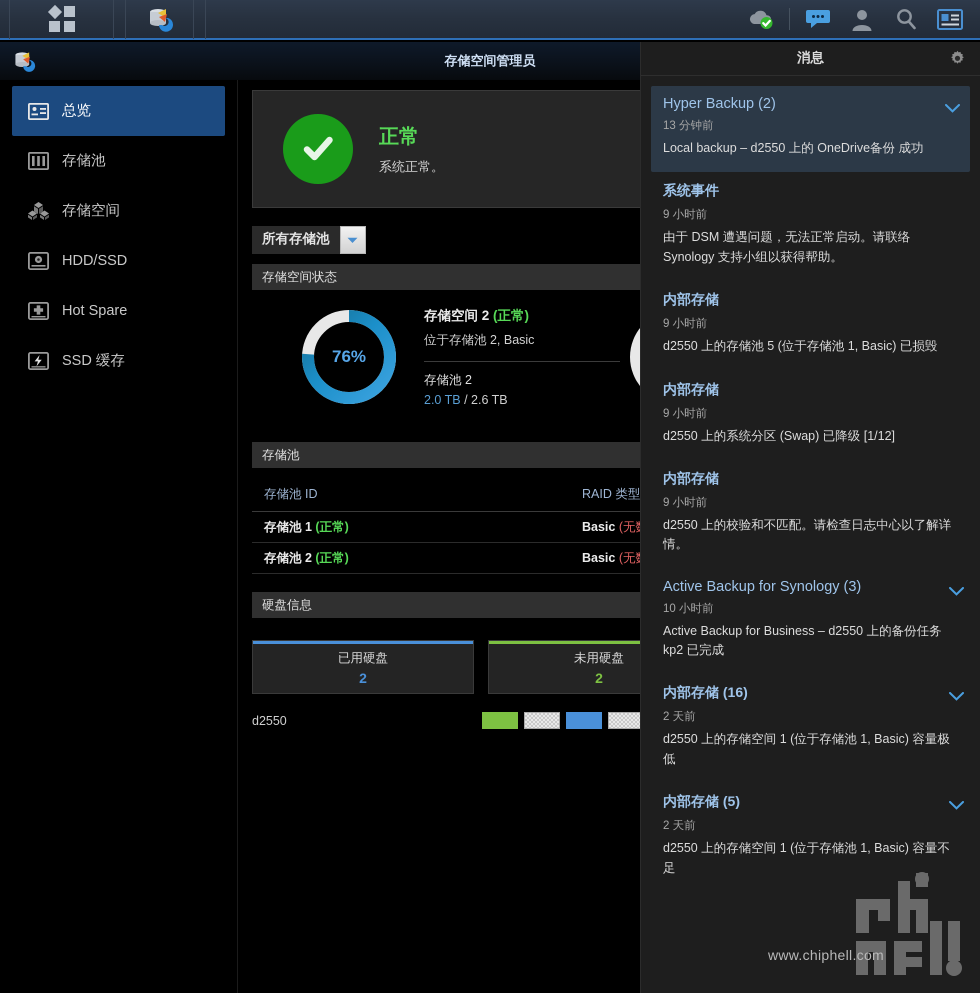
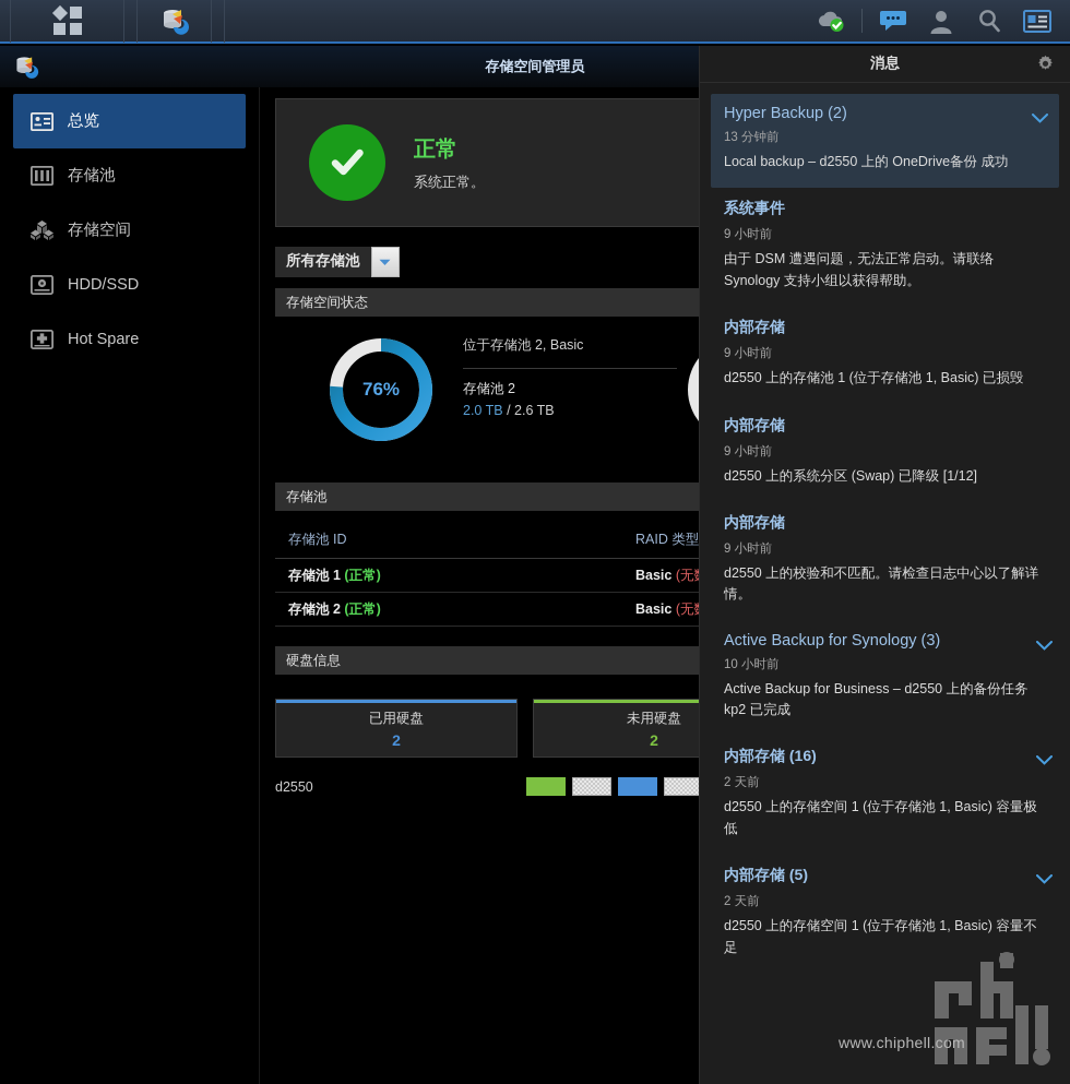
  存储空间管理员
  总览
  存储池
  存储空间
  HDD/SSD
  Hot Spare
- SSD 缓存
  正常
  系统正常。
  所有存储池
  存储空间状态
  76%
- 存储空间 2 (正常)
  位于存储池 2, Basic
  存储池 2
  2.0 TB / 2.6 TB
  存储池
  存储池 ID
  RAID 类型
  存储池 1 (正常)
  存储池 2 (正常)
  硬盘信息
  已用硬盘
  2
  未用硬盘
  2
  d2550
  消息
  Hyper Backup (2)
  13 分钟前
  Local backup – d2550 上的 OneDrive备份 成功
  系统事件
  9 小时前
  由于 DSM 遭遇问题，无法正常启动。请联络 Synology 支持小组以获得帮助。
  内部存储
  9 小时前
- d2550 上的存储池 5 (位于存储池 1, Basic) 已损毁
+ d2550 上的存储池 1 (位于存储池 1, Basic) 已损毁
  内部存储
  9 小时前
  d2550 上的系统分区 (Swap) 已降级 [1/12]
  内部存储
  9 小时前
  d2550 上的校验和不匹配。请检查日志中心以了解详情。
  Active Backup for Synology (3)
  10 小时前
  Active Backup for Business – d2550 上的备份任务 kp2 已完成
  内部存储 (16)
  2 天前
  d2550 上的存储空间 1 (位于存储池 1, Basic) 容量极低
  内部存储 (5)
  2 天前
  d2550 上的存储空间 1 (位于存储池 1, Basic) 容量不足
  www.chiphell.com
